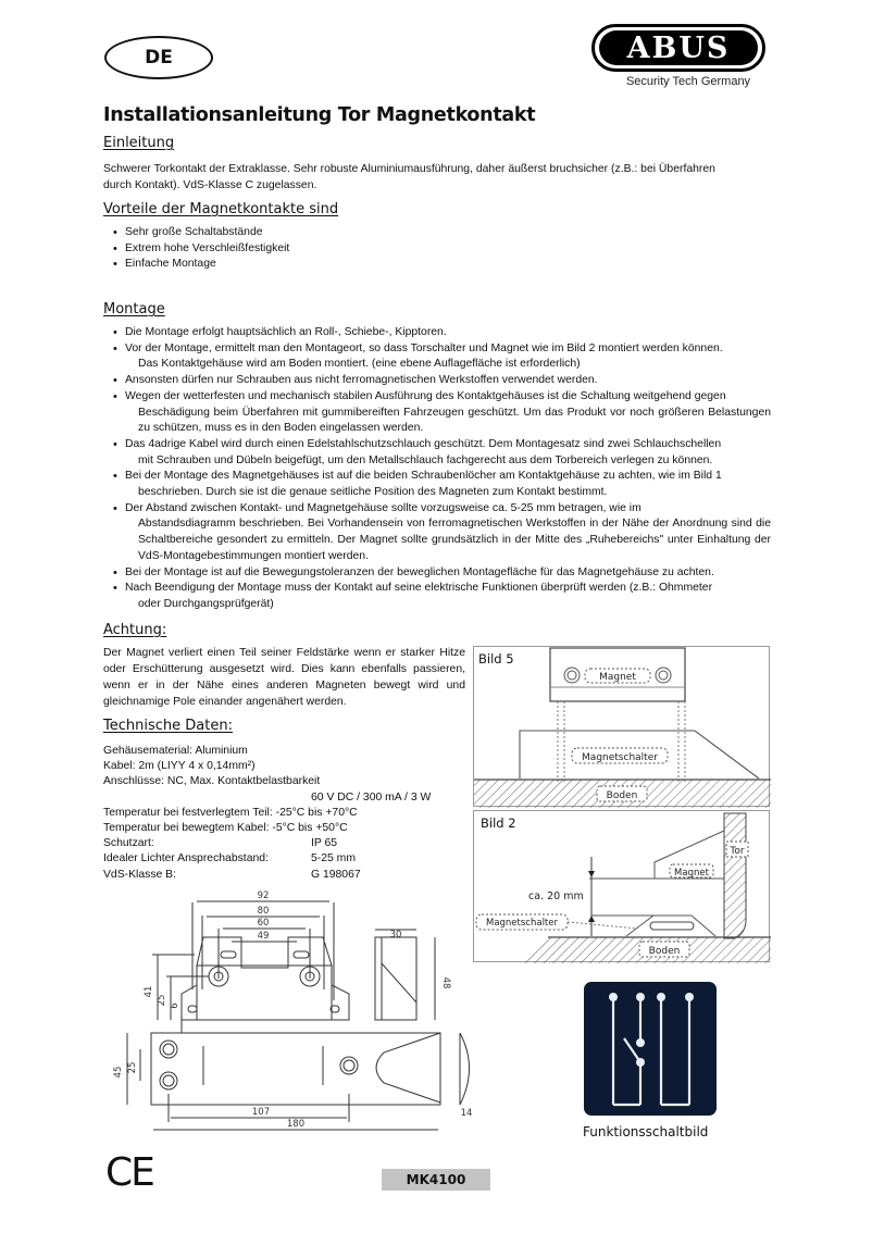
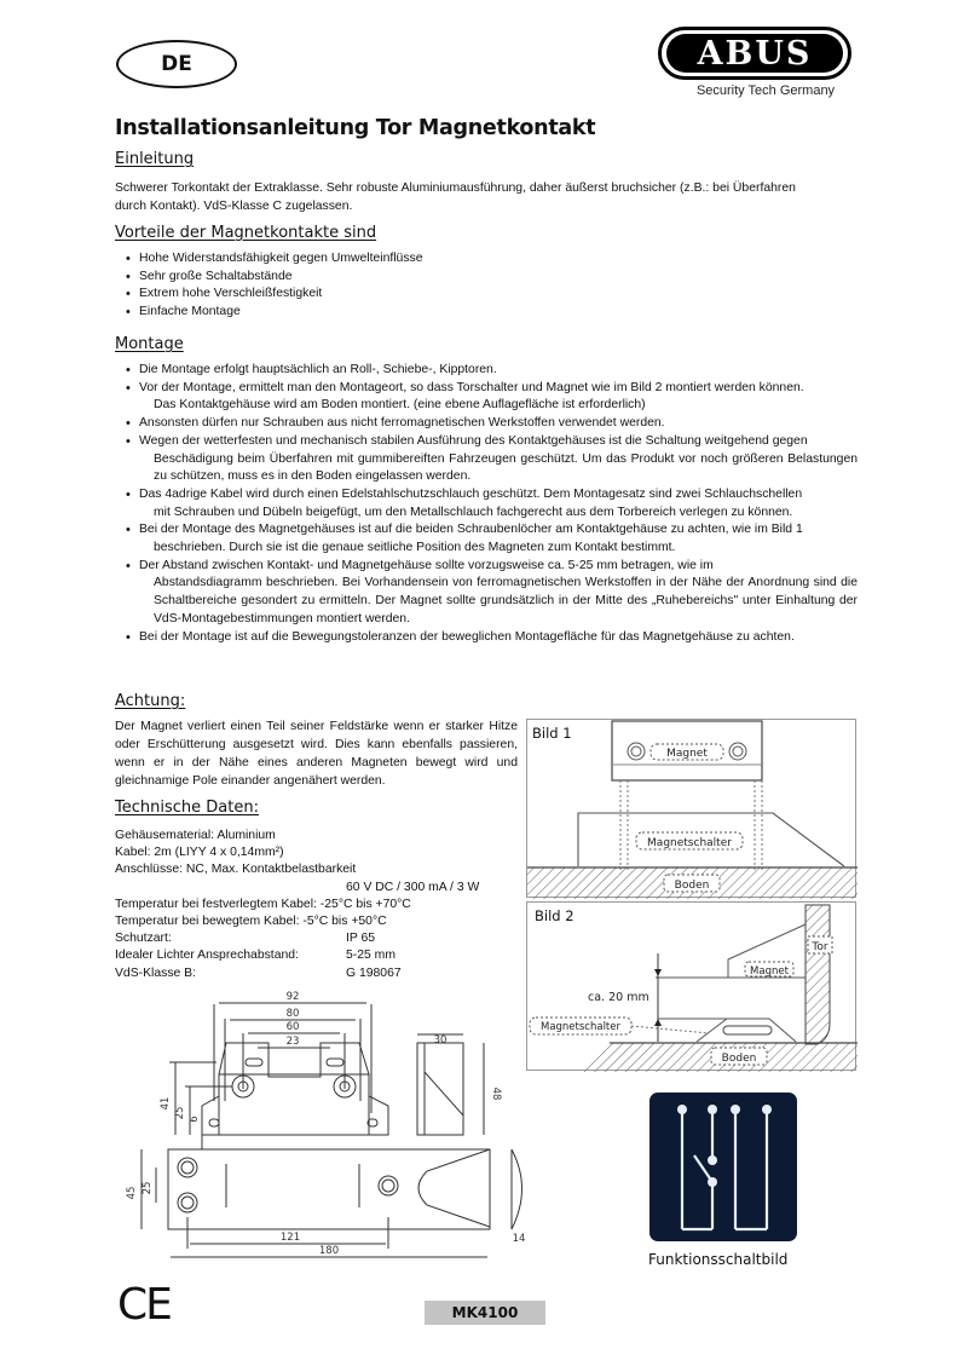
  DE
  ABUS
  Security Tech Germany
  Installationsanleitung Tor Magnetkontakt
  Einleitung
  Schwerer Torkontakt der Extraklasse. Sehr robuste Aluminiumausführung, daher äußerst bruchsicher (z.B.: bei Überfahren
  durch Kontakt). VdS-Klasse C zugelassen.
  Vorteile der Magnetkontakte sind
+ Hohe Widerstandsfähigkeit gegen Umwelteinflüsse
  Sehr große Schaltabstände
  Extrem hohe Verschleißfestigkeit
  Einfache Montage
  Montage
  Die Montage erfolgt hauptsächlich an Roll-, Schiebe-, Kipptoren.
  Vor der Montage, ermittelt man den Montageort, so dass Torschalter und Magnet wie im Bild 2 montiert werden können.
  Das Kontaktgehäuse wird am Boden montiert. (eine ebene Auflagefläche ist erforderlich)
  Ansonsten dürfen nur Schrauben aus nicht ferromagnetischen Werkstoffen verwendet werden.
  Wegen der wetterfesten und mechanisch stabilen Ausführung des Kontaktgehäuses ist die Schaltung weitgehend gegen
  Beschädigung beim Überfahren mit gummibereiften Fahrzeugen geschützt. Um das Produkt vor noch größeren Belastungen zu schützen, muss es in den Boden eingelassen werden.
  Das 4adrige Kabel wird durch einen Edelstahlschutzschlauch geschützt. Dem Montagesatz sind zwei Schlauchschellen
  mit Schrauben und Dübeln beigefügt, um den Metallschlauch fachgerecht aus dem Torbereich verlegen zu können.
  Bei der Montage des Magnetgehäuses ist auf die beiden Schraubenlöcher am Kontaktgehäuse zu achten, wie im Bild 1
  beschrieben. Durch sie ist die genaue seitliche Position des Magneten zum Kontakt bestimmt.
  Der Abstand zwischen Kontakt- und Magnetgehäuse sollte vorzugsweise ca. 5-25 mm betragen, wie im
  Abstandsdiagramm beschrieben. Bei Vorhandensein von ferromagnetischen Werkstoffen in der Nähe der Anordnung sind die Schaltbereiche gesondert zu ermitteln. Der Magnet sollte grundsätzlich in der Mitte des „Ruhebereichs" unter Einhaltung der VdS-Montagebestimmungen montiert werden.
  Bei der Montage ist auf die Bewegungstoleranzen der beweglichen Montagefläche für das Magnetgehäuse zu achten.
- Nach Beendigung der Montage muss der Kontakt auf seine elektrische Funktionen überprüft werden (z.B.: Ohmmeter
- oder Durchgangsprüfgerät)
  Achtung:
  Der Magnet verliert einen Teil seiner Feldstärke wenn er starker Hitze oder Erschütterung ausgesetzt wird. Dies kann ebenfalls passieren, wenn er in der Nähe eines anderen Magneten bewegt wird und gleichnamige Pole einander angenähert werden.
  Technische Daten:
  Gehäusematerial: Aluminium
  Kabel: 2m (LIYY 4 x 0,14mm²)
  Anschlüsse: NC, Max. Kontaktbelastbarkeit
  60 V DC / 300 mA / 3 W
- Temperatur bei festverlegtem Teil: -25°C bis +70°C
+ Temperatur bei festverlegtem Kabel: -25°C bis +70°C
  Temperatur bei bewegtem Kabel: -5°C bis +50°C
  Schutzart:
  IP 65
  Idealer Lichter Ansprechabstand:
  5-25 mm
  VdS-Klasse B:
  G 198067
  Magnet
  Magnetschalter
  Boden
- Bild 5
+ Bild 1
  Tor
  Magnet
  ca. 20 mm
  Magnetschalter
  Boden
  Bild 2
  92
  80
  60
- 49
+ 23
  30
- 107
+ 121
  180
  14
  Funktionsschaltbild
  CE
  MK4100
